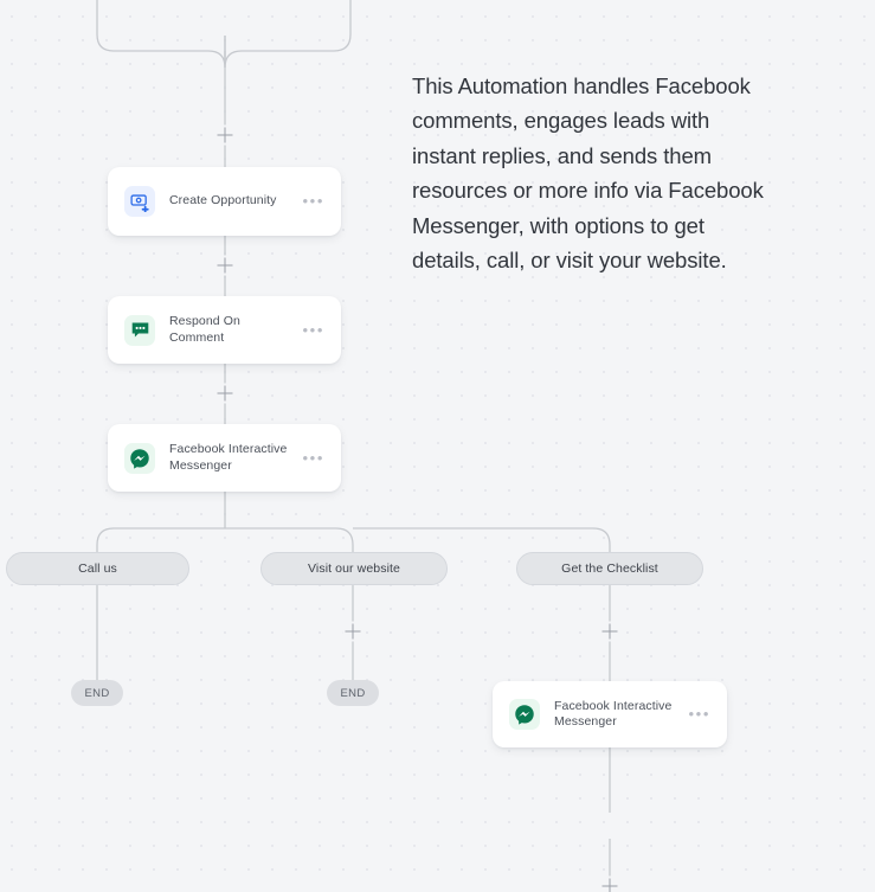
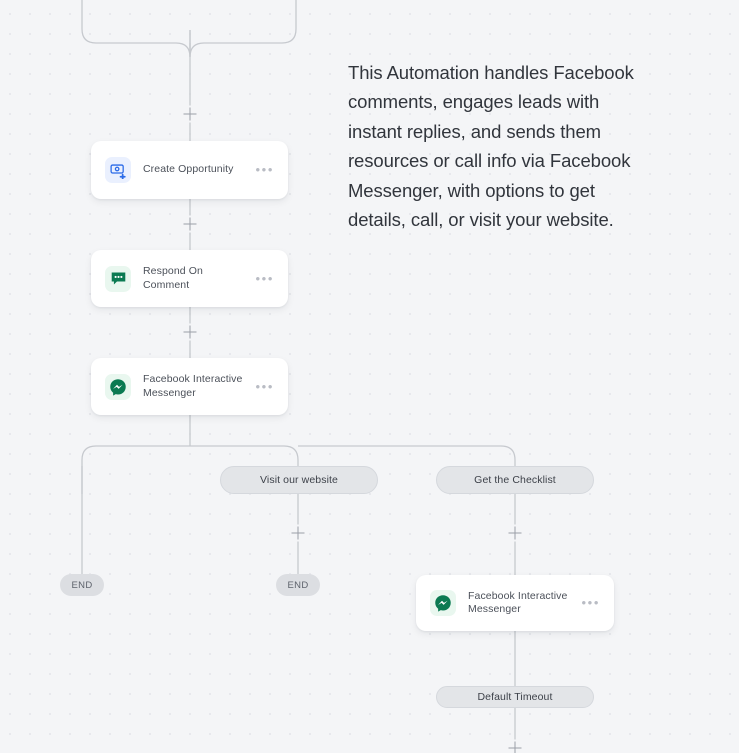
- This Automation handles Facebook comments, engages leads with instant replies, and sends them resources or more info via Facebook Messenger, with options to get details, call, or visit your website.
+ This Automation handles Facebook comments, engages leads with instant replies, and sends them resources or call info via Facebook Messenger, with options to get details, call, or visit your website.
  Create Opportunity
  •••
  Respond On Comment
  •••
  Facebook Interactive Messenger
  •••
- Call us
  Visit our website
  Get the Checklist
  END
  END
  Facebook Interactive Messenger
  •••
+ Default Timeout
